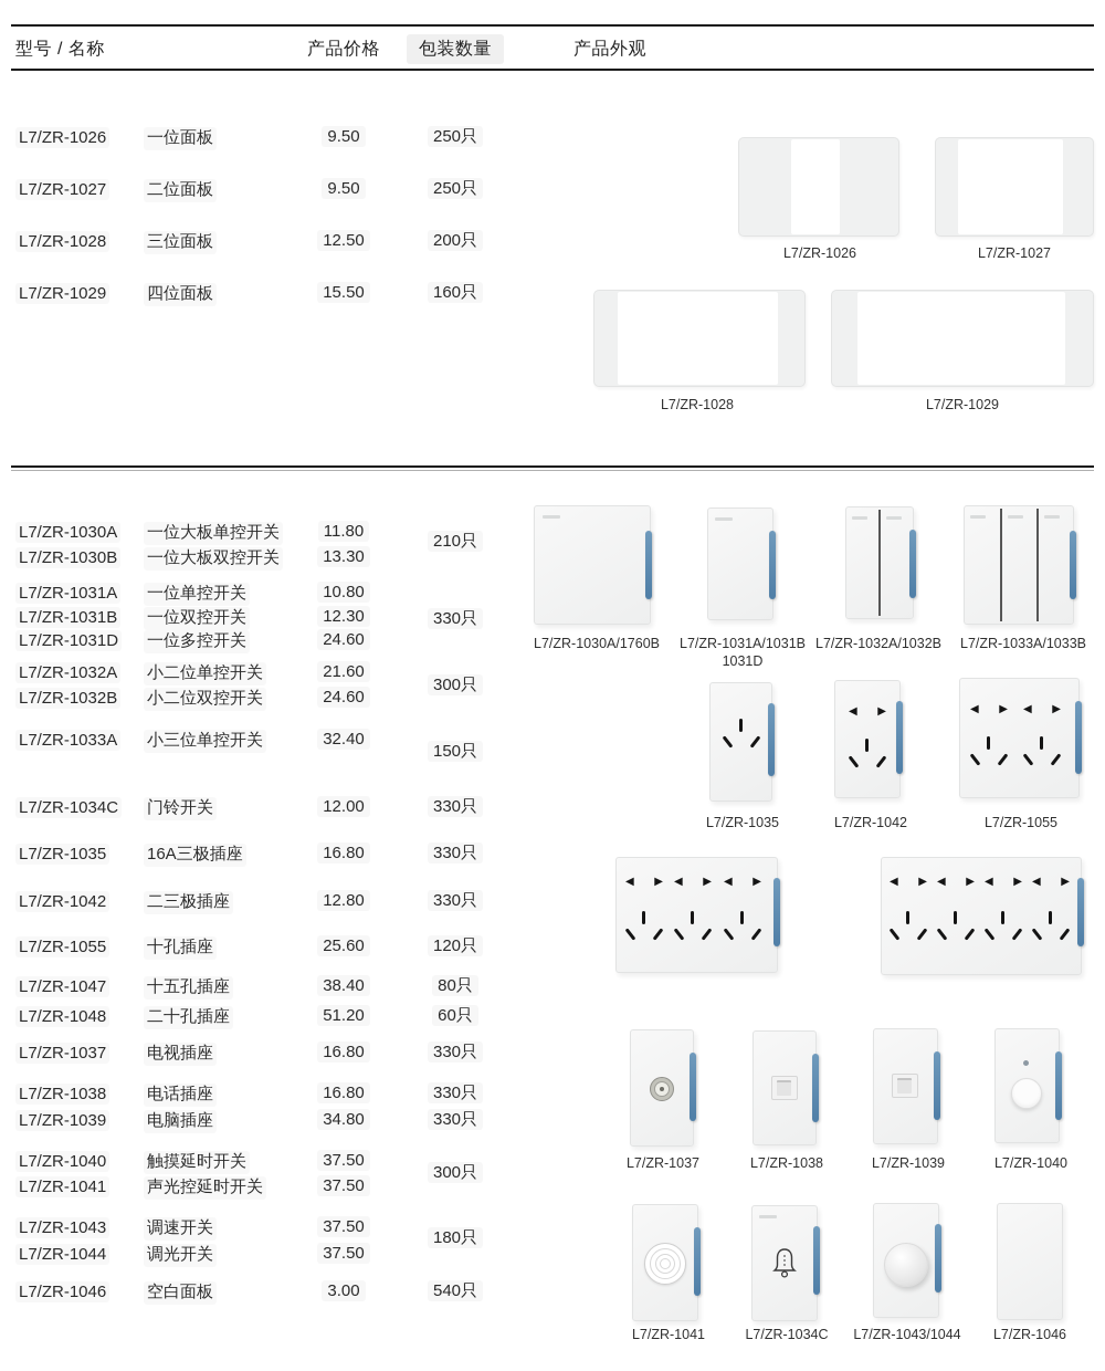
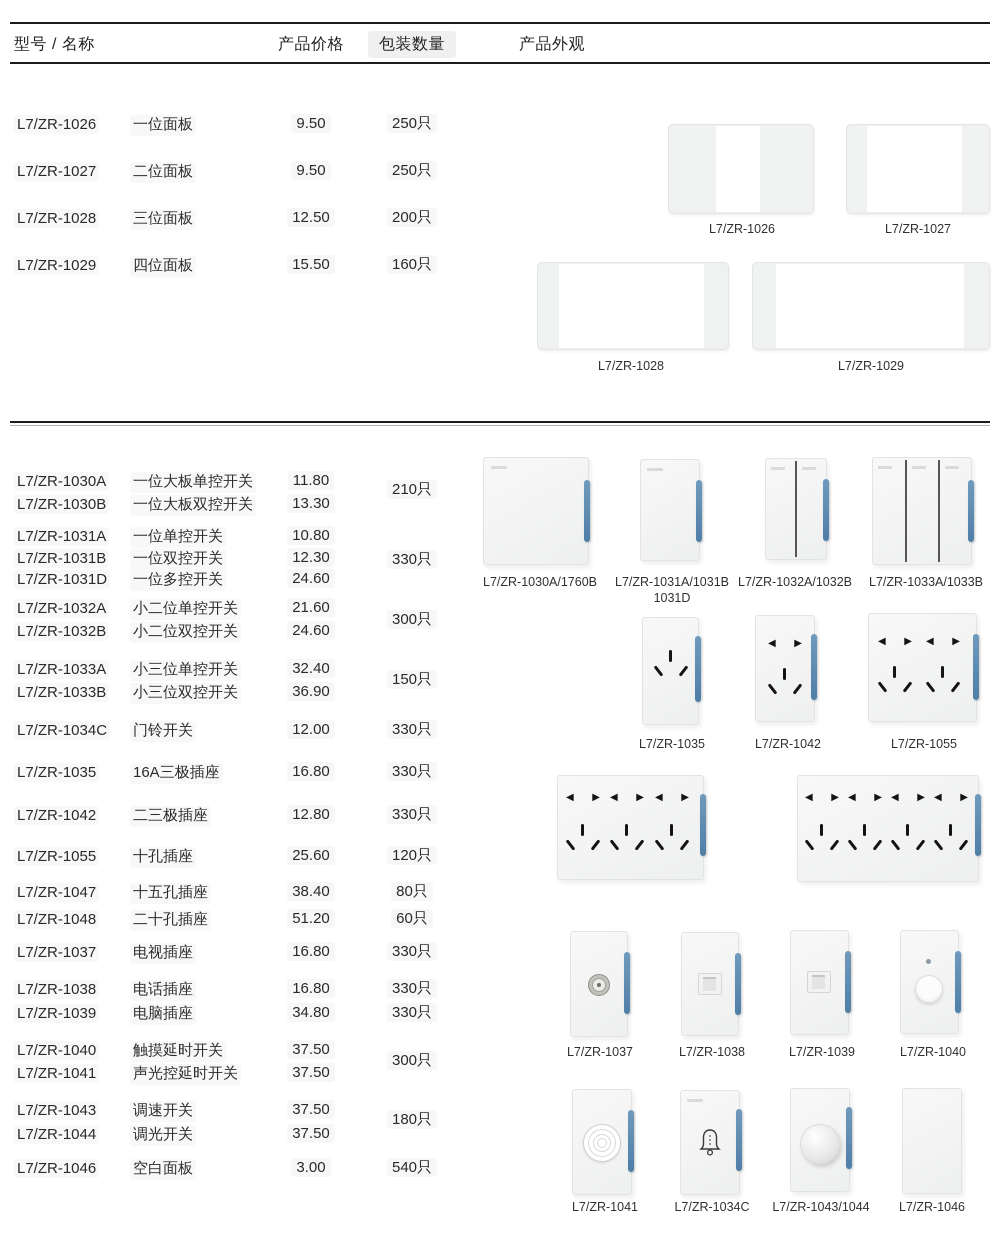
  型号 / 名称
  产品价格
  包装数量
  产品外观
  L7/ZR-1026
  一位面板
  9.50
  250只
  L7/ZR-1027
  二位面板
  9.50
  250只
  L7/ZR-1028
  三位面板
  12.50
  200只
  L7/ZR-1029
  四位面板
  15.50
  160只
  L7/ZR-1026
  L7/ZR-1027
  L7/ZR-1028
  L7/ZR-1029
  L7/ZR-1030A
  一位大板单控开关
  11.80
  L7/ZR-1030B
  一位大板双控开关
  13.30
  L7/ZR-1031A
  一位单控开关
  10.80
  L7/ZR-1031B
  一位双控开关
  12.30
  L7/ZR-1031D
  一位多控开关
  24.60
  L7/ZR-1032A
  小二位单控开关
  21.60
  L7/ZR-1032B
  小二位双控开关
  24.60
  L7/ZR-1033A
  小三位单控开关
  32.40
+ L7/ZR-1033B
+ 小三位双控开关
+ 36.90
  L7/ZR-1034C
  门铃开关
  12.00
  L7/ZR-1035
  16A三极插座
  16.80
  L7/ZR-1042
  二三极插座
  12.80
  L7/ZR-1055
  十孔插座
  25.60
  L7/ZR-1047
  十五孔插座
  38.40
  L7/ZR-1048
  二十孔插座
  51.20
  L7/ZR-1037
  电视插座
  16.80
  L7/ZR-1038
  电话插座
  16.80
  L7/ZR-1039
  电脑插座
  34.80
  L7/ZR-1040
  触摸延时开关
  37.50
  L7/ZR-1041
  声光控延时开关
  37.50
  L7/ZR-1043
  调速开关
  37.50
  L7/ZR-1044
  调光开关
  37.50
  L7/ZR-1046
  空白面板
  3.00
  210只
  330只
  300只
  150只
  330只
  330只
  330只
  120只
  80只
  60只
  330只
  330只
  330只
  300只
  180只
  540只
  L7/ZR-1030A/1760B
  L7/ZR-1031A/1031B
  1031D
  L7/ZR-1032A/1032B
  L7/ZR-1033A/1033B
  ◀
  ▶
  ◀
  ▶
  ◀
  ▶
  L7/ZR-1035
  L7/ZR-1042
  L7/ZR-1055
  ◀
  ▶
  ◀
  ▶
  ◀
  ▶
  ◀
  ▶
  ◀
  ▶
  ◀
  ▶
  ◀
  ▶
  L7/ZR-1037
  L7/ZR-1038
  L7/ZR-1039
  L7/ZR-1040
  L7/ZR-1041
  L7/ZR-1034C
  L7/ZR-1043/1044
  L7/ZR-1046
